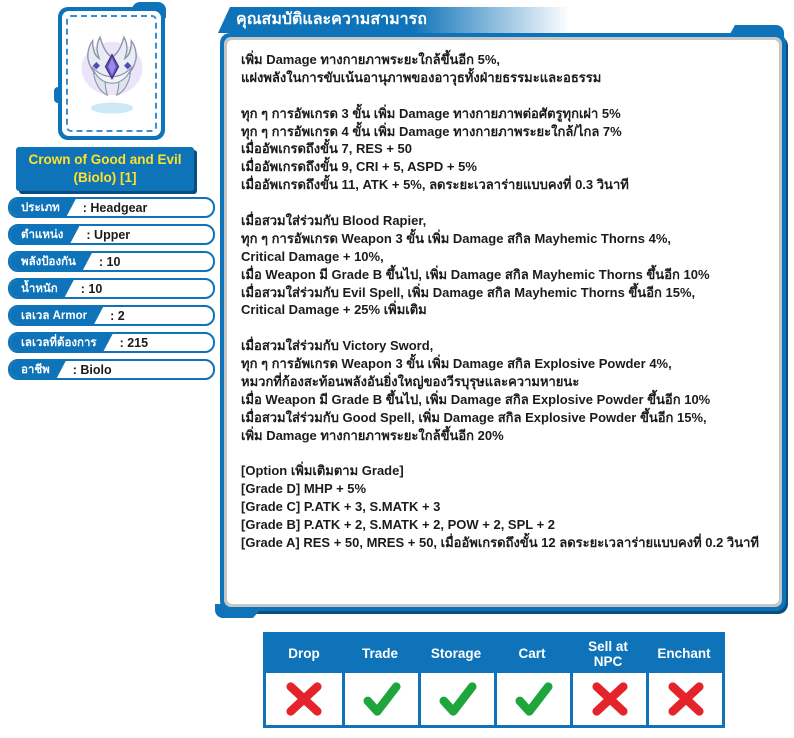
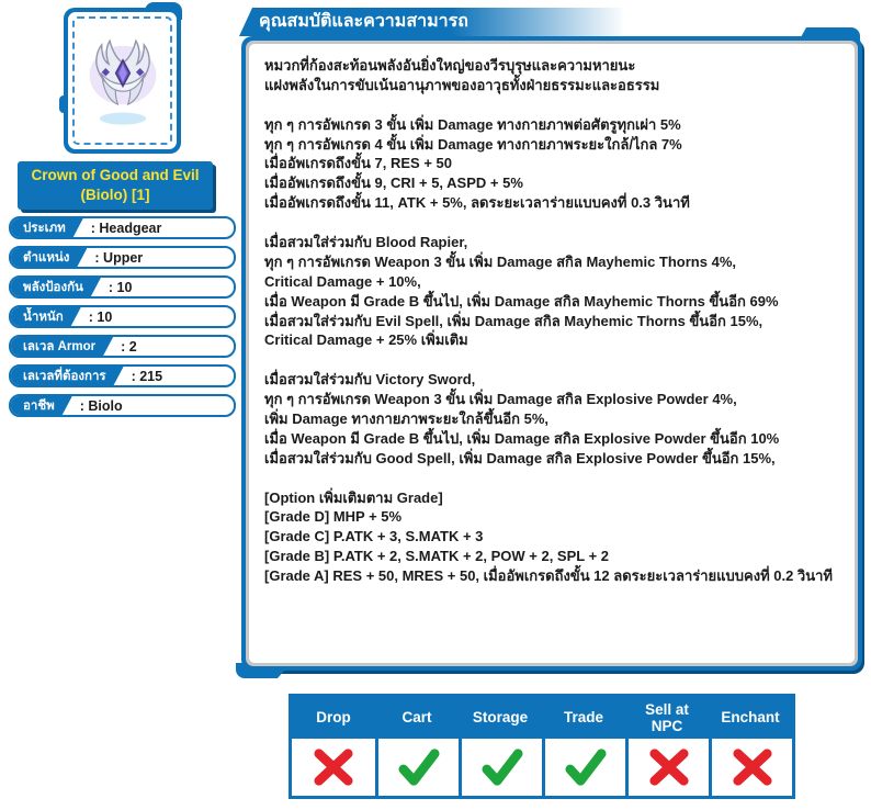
  Crown of Good and Evil
  (Biolo) [1]
  ประเภท
  : Headgear
  ตำแหน่ง
  : Upper
  พลังป้องกัน
  : 10
  น้ำหนัก
  : 10
  เลเวล Armor
  : 2
  เลเวลที่ต้องการ
  : 215
  อาชีพ
  : Biolo
  คุณสมบัติและความสามารถ
- เพิ่ม Damage ทางกายภาพระยะใกล้ขึ้นอีก 5%,
+ หมวกที่ก้องสะท้อนพลังอันยิ่งใหญ่ของวีรบุรุษและความหายนะ
  แฝงพลังในการขับเน้นอานุภาพของอาวุธทั้งฝ่ายธรรมะและอธรรม
  ทุก ๆ การอัพเกรด 3 ขั้น เพิ่ม Damage ทางกายภาพต่อศัตรูทุกเผ่า 5%
  ทุก ๆ การอัพเกรด 4 ขั้น เพิ่ม Damage ทางกายภาพระยะใกล้/ไกล 7%
  เมื่ออัพเกรดถึงขั้น 7, RES + 50
  เมื่ออัพเกรดถึงขั้น 9, CRI + 5, ASPD + 5%
  เมื่ออัพเกรดถึงขั้น 11, ATK + 5%, ลดระยะเวลาร่ายแบบคงที่ 0.3 วินาที
  เมื่อสวมใส่ร่วมกับ Blood Rapier,
  ทุก ๆ การอัพเกรด Weapon 3 ขั้น เพิ่ม Damage สกิล Mayhemic Thorns 4%,
  Critical Damage + 10%,
- เมื่อ Weapon มี Grade B ขึ้นไป, เพิ่ม Damage สกิล Mayhemic Thorns ขึ้นอีก 10%
+ เมื่อ Weapon มี Grade B ขึ้นไป, เพิ่ม Damage สกิล Mayhemic Thorns ขึ้นอีก 69%
  เมื่อสวมใส่ร่วมกับ Evil Spell, เพิ่ม Damage สกิล Mayhemic Thorns ขึ้นอีก 15%,
  Critical Damage + 25% เพิ่มเติม
  เมื่อสวมใส่ร่วมกับ Victory Sword,
  ทุก ๆ การอัพเกรด Weapon 3 ขั้น เพิ่ม Damage สกิล Explosive Powder 4%,
- หมวกที่ก้องสะท้อนพลังอันยิ่งใหญ่ของวีรบุรุษและความหายนะ
+ เพิ่ม Damage ทางกายภาพระยะใกล้ขึ้นอีก 5%,
  เมื่อ Weapon มี Grade B ขึ้นไป, เพิ่ม Damage สกิล Explosive Powder ขึ้นอีก 10%
  เมื่อสวมใส่ร่วมกับ Good Spell, เพิ่ม Damage สกิล Explosive Powder ขึ้นอีก 15%,
- เพิ่ม Damage ทางกายภาพระยะใกล้ขึ้นอีก 20%
  [Option เพิ่มเติมตาม Grade]
  [Grade D] MHP + 5%
  [Grade C] P.ATK + 3, S.MATK + 3
  [Grade B] P.ATK + 2, S.MATK + 2, POW + 2, SPL + 2
  [Grade A] RES + 50, MRES + 50, เมื่ออัพเกรดถึงขั้น 12 ลดระยะเวลาร่ายแบบคงที่ 0.2 วินาที
  Drop
- Trade
+ Cart
  Storage
- Cart
+ Trade
  Sell at NPC
  Enchant
